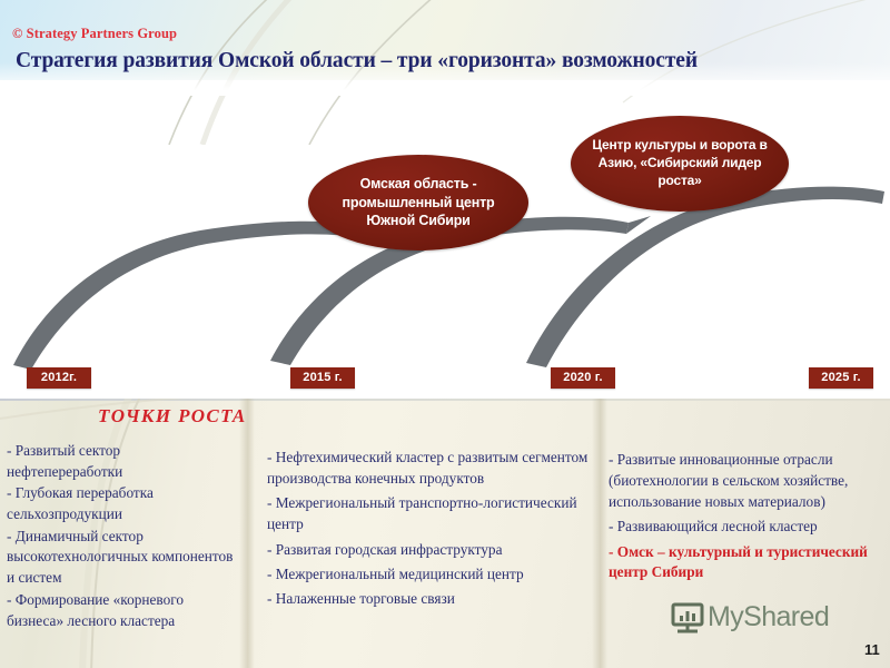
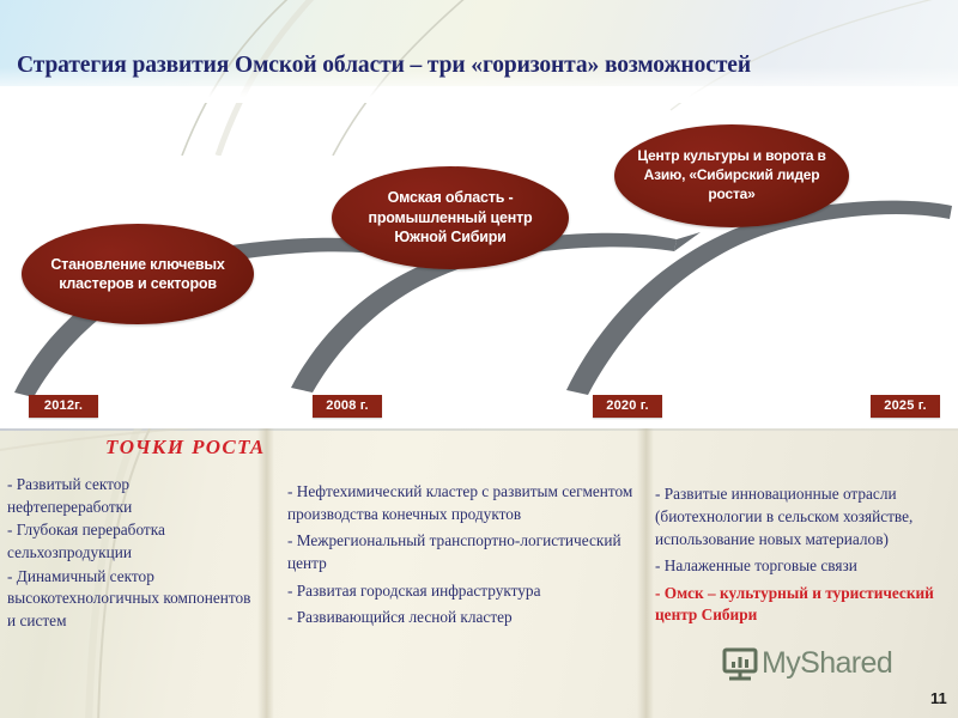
- © Strategy Partners Group
  Стратегия развития Омской области – три «горизонта» возможностей
+ Становление ключевых кластеров и секторов
  Омская область - промышленный центр Южной Сибири
  Центр культуры и ворота в Азию, «Сибирский лидер роста»
  2012г.
- 2015 г.
+ 2008 г.
  2020 г.
  2025 г.
  ТОЧКИ РОСТА
  - Развитый сектор нефтепереработки
  - Глубокая переработка сельхозпродукции
  - Динамичный сектор высокотехнологичных компонентов и систем
- - Формирование «корневого бизнеса» лесного кластера
  - Нефтехимический кластер с развитым сегментом производства конечных продуктов
  - Межрегиональный транспортно-логистический центр
  - Развитая городская инфраструктура
- - Межрегиональный медицинский центр
- - Налаженные торговые связи
+ - Развивающийся лесной кластер
  - Развитые инновационные отрасли (биотехнологии в сельском хозяйстве, использование новых материалов)
- - Развивающийся лесной кластер
+ - Налаженные торговые связи
  - Омск – культурный и туристический центр Сибири
  MyShared
  11
